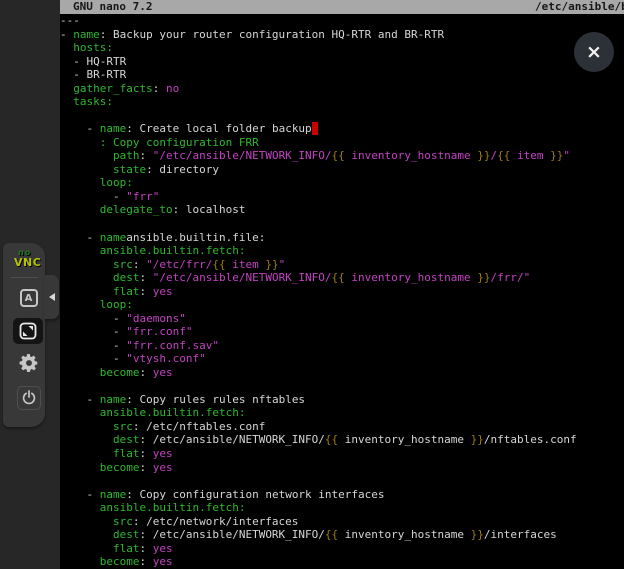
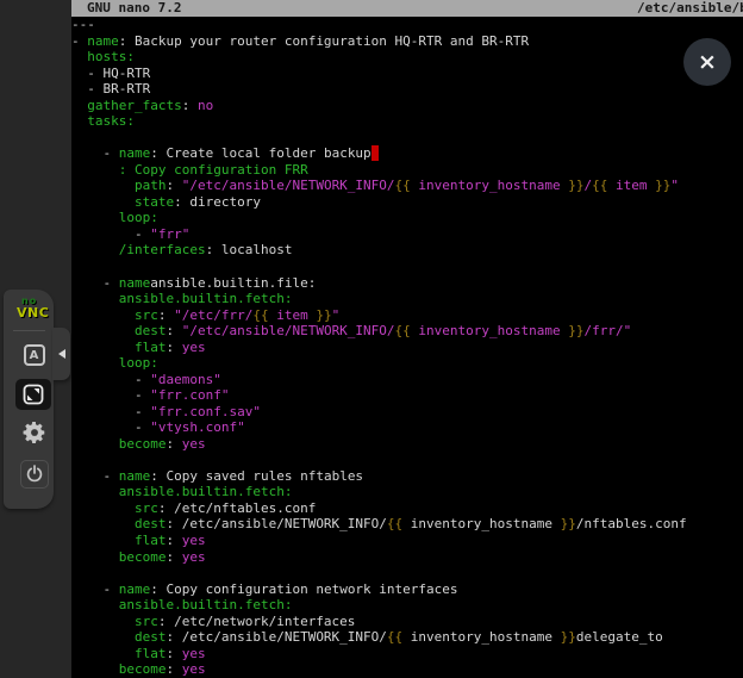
  GNU nano 7.2
  /etc/ansible/
  ---
  - name: Backup your router configuration HQ-RTR and BR-RTR
  hosts:
  - HQ-RTR
  - BR-RTR
  gather_facts: no
  tasks:
  - name: Create local folder backup
  : Copy configuration FRR
  path: "/etc/ansible/NETWORK_INFO/{{ inventory_hostname }}/{{ item }}"
  state: directory
  loop:
  - "frr"
- delegate_to: localhost
+ /interfaces: localhost
  - nameansible.builtin.file:
  ansible.builtin.fetch:
  src: "/etc/frr/{{ item }}"
  dest: "/etc/ansible/NETWORK_INFO/{{ inventory_hostname }}/frr/"
  flat: yes
  loop:
  - "daemons"
  - "frr.conf"
  - "frr.conf.sav"
  - "vtysh.conf"
  become: yes
- - name: Copy rules rules nftables
+ - name: Copy saved rules nftables
  ansible.builtin.fetch:
  src: /etc/nftables.conf
  dest: /etc/ansible/NETWORK_INFO/{{ inventory_hostname }}/nftables.conf
  flat: yes
  become: yes
  - name: Copy configuration network interfaces
  ansible.builtin.fetch:
  src: /etc/network/interfaces
- dest: /etc/ansible/NETWORK_INFO/{{ inventory_hostname }}/interfaces
+ dest: /etc/ansible/NETWORK_INFO/{{ inventory_hostname }}delegate_to
  flat: yes
  become: yes
  ×
  no
  VNC
  A
